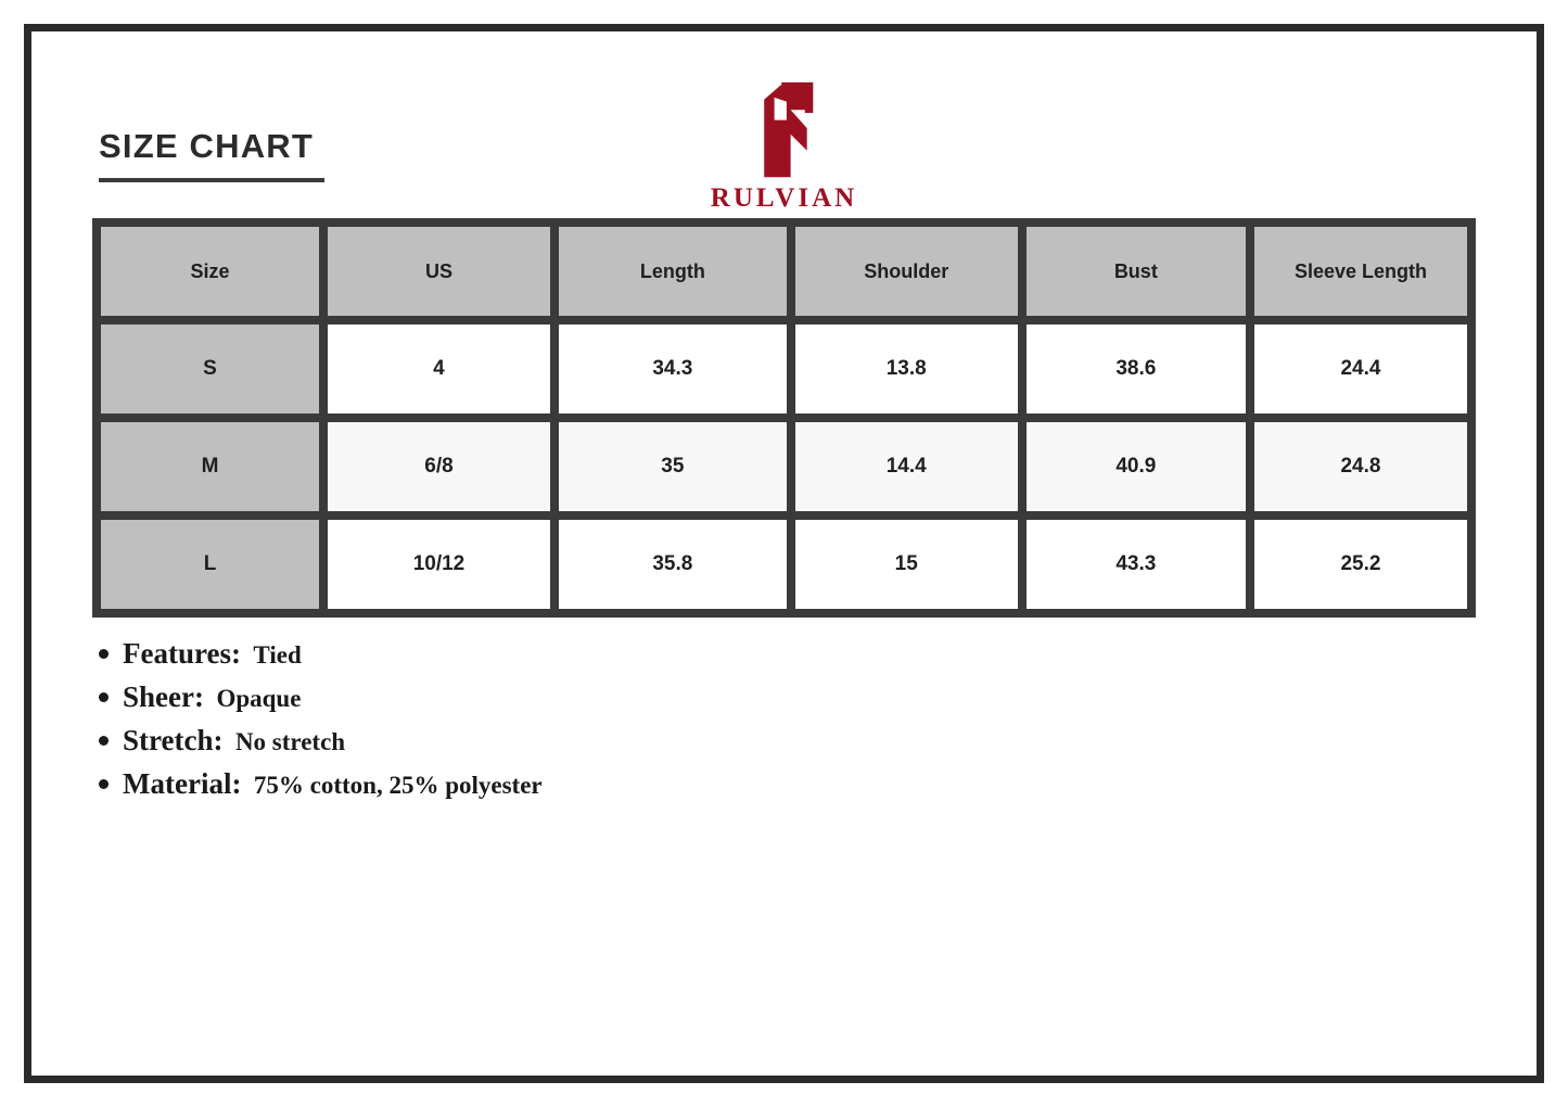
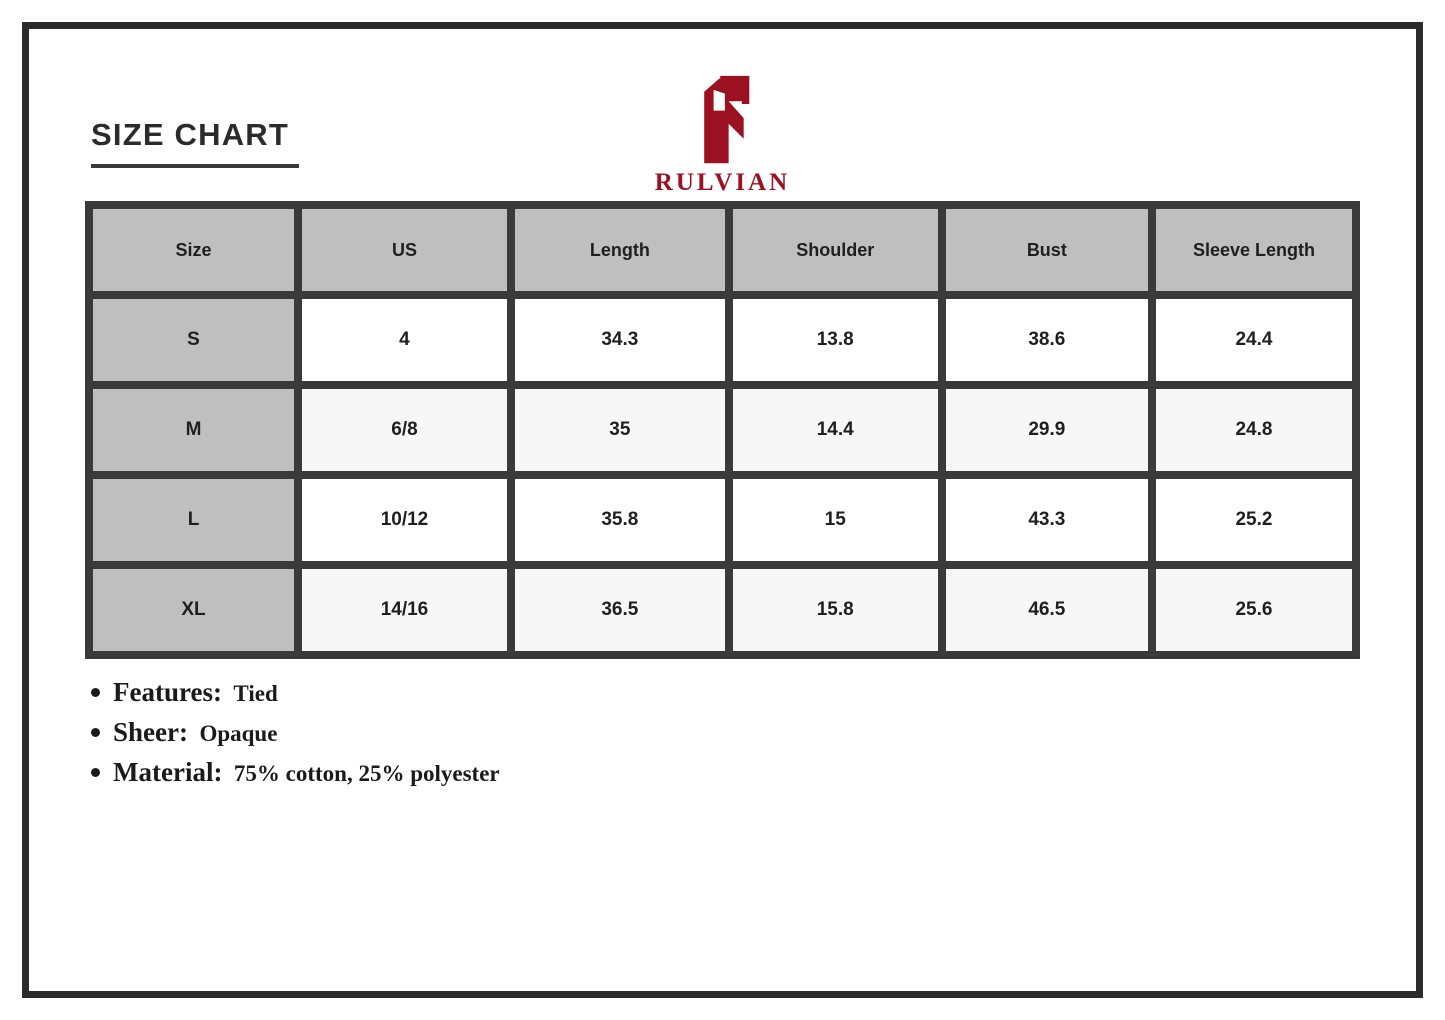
  SIZE CHART
  RULVIAN
  Size	US	Length	Shoulder	Bust	Sleeve Length
  S	4	34.3	13.8	38.6	24.4
- M	6/8	35	14.4	40.9	24.8
+ M	6/8	35	14.4	29.9	24.8
  L	10/12	35.8	15	43.3	25.2
+ XL	14/16	36.5	15.8	46.5	25.6
  Features: Tied
  Sheer: Opaque
- Stretch: No stretch
  Material: 75% cotton, 25% polyester
